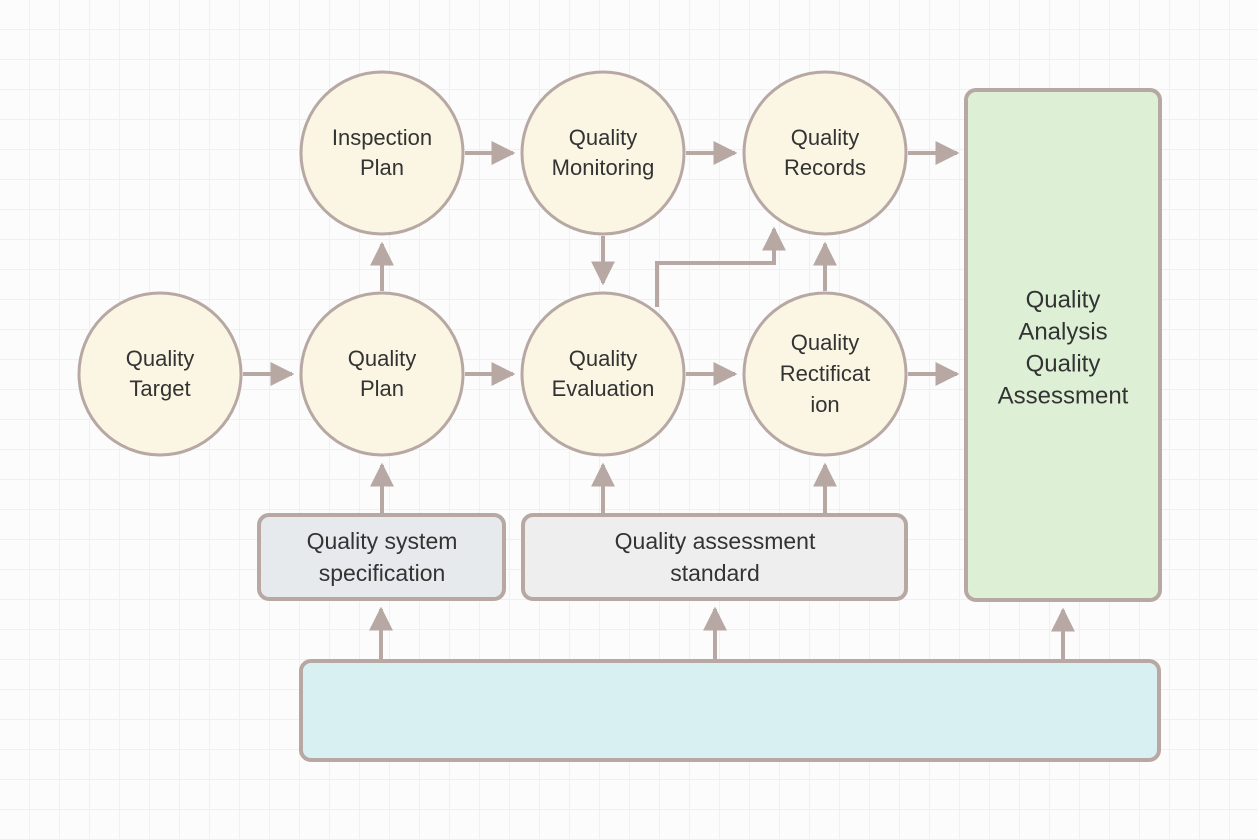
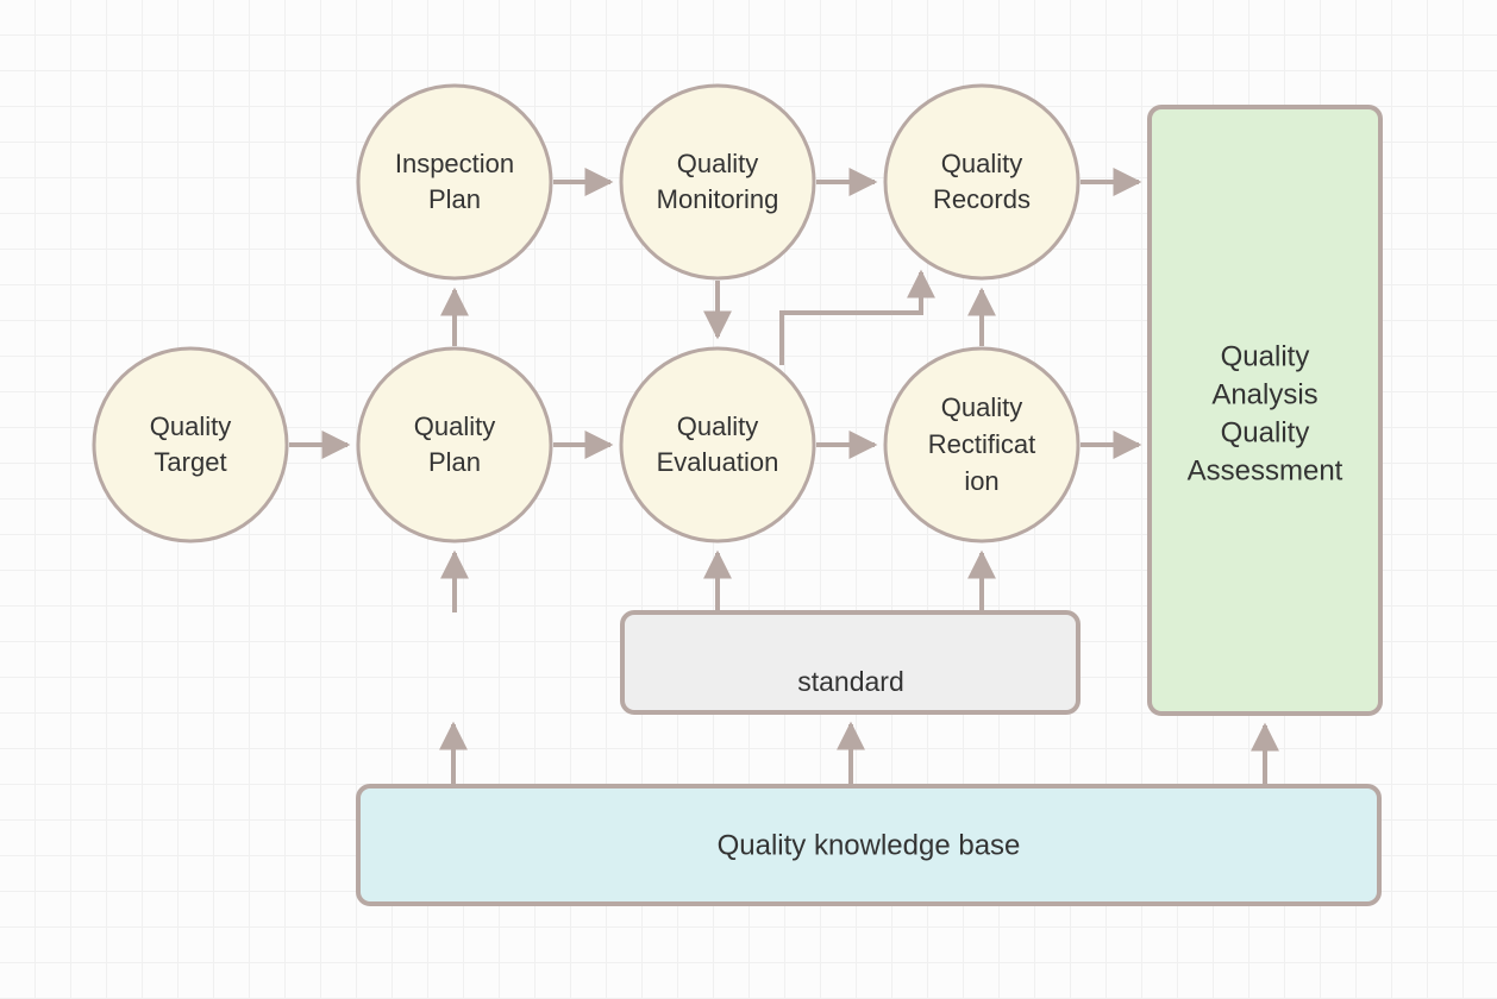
  Quality
  Analysis
  Quality
  Assessment
- Quality system
- specification
- Quality assessment
  standard
+ Quality knowledge base
  Quality
  Target
  Quality
  Plan
  Inspection
  Plan
  Quality
  Monitoring
  Quality
  Records
  Quality
  Evaluation
  Quality
  Rectificat
  ion
